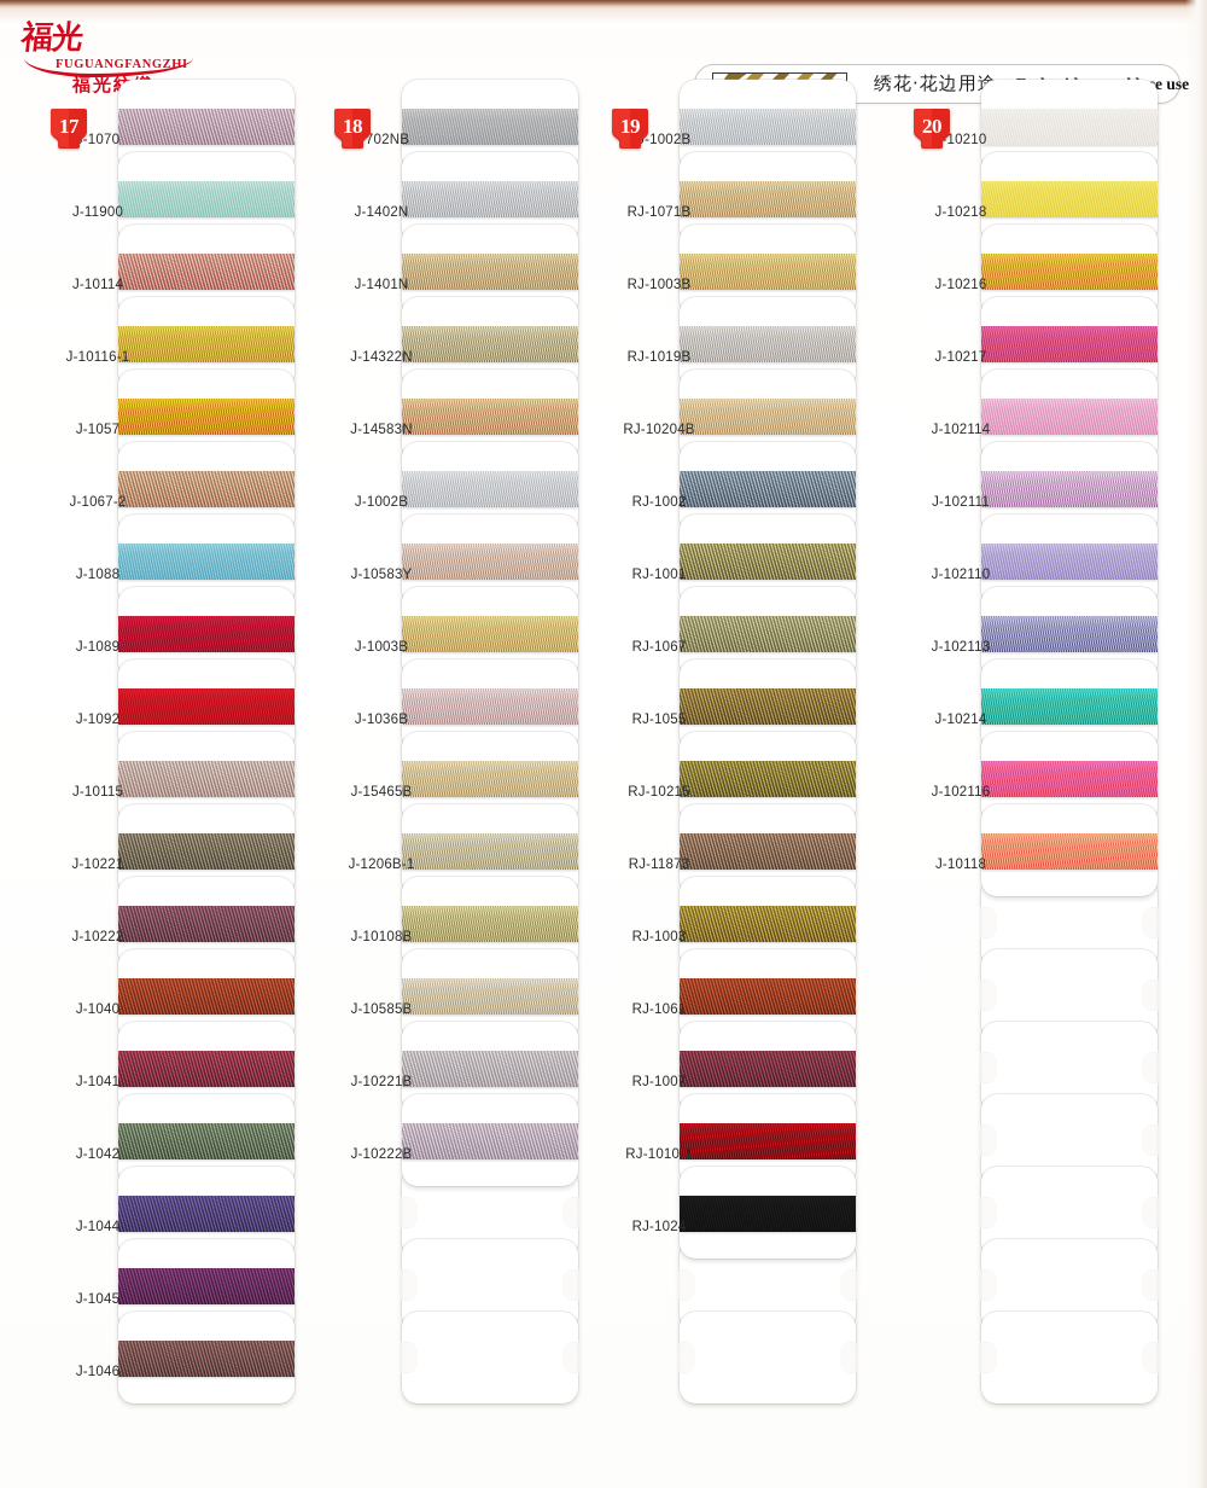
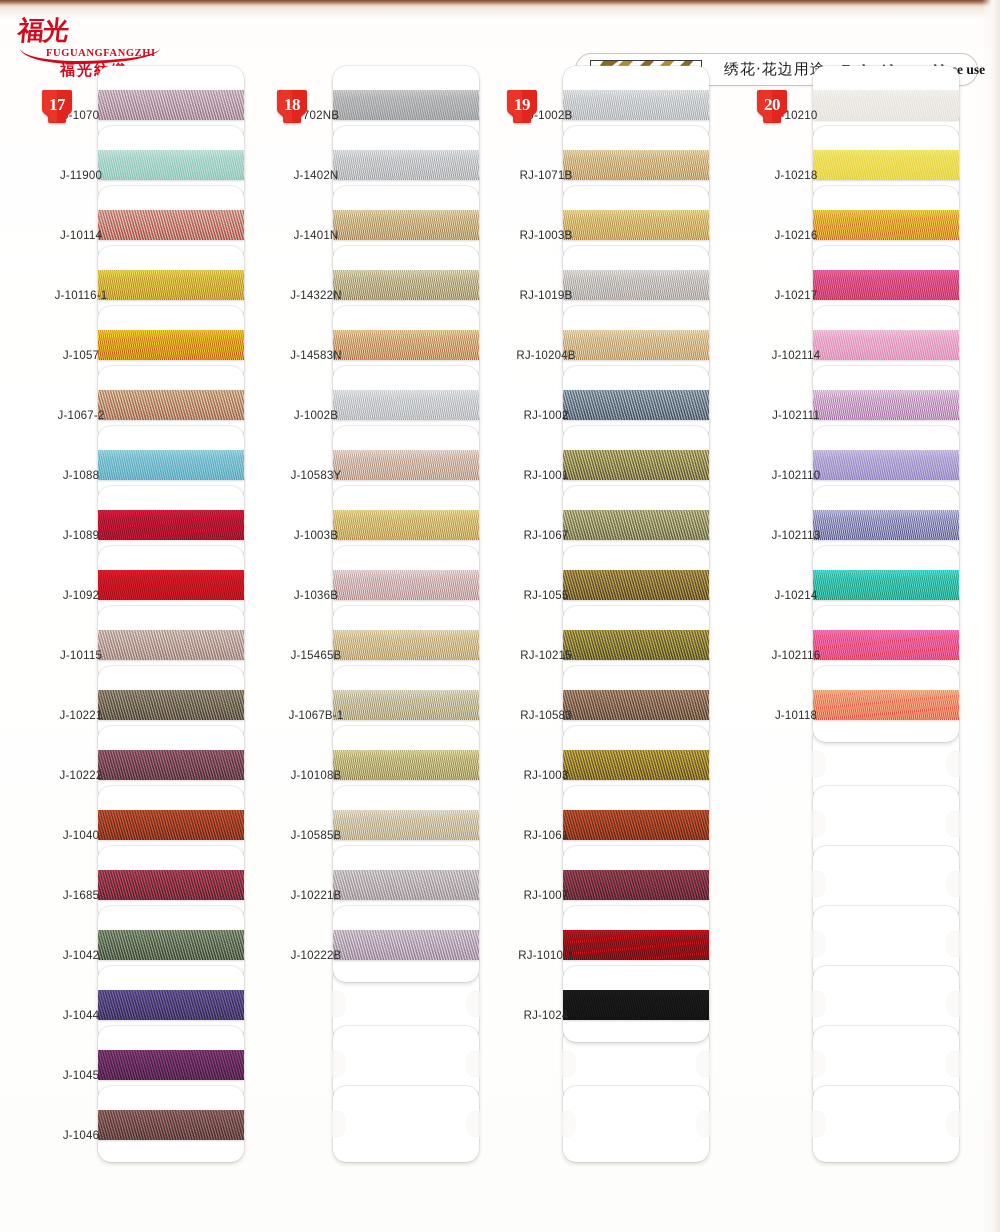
  FUGUANGFANGZHI
  绣花·花边用
  17
  -1070
  J-11900
  J-10114
  J-10116-1
  J-1057
  J-1067-2
  J-1088
  J-1089
  J-1092
  J-10115
  J-10221
  J-10222
  J-1040
- J-1041
+ J-1685
  J-1042
  J-1044
  J-1045
  J-1046
  18
  702NB
  J-1402N
  J-1401N
  J-14322N
  J-14583N
  J-1002B
  J-10583Y
  J-1003B
  J-1036B
  J-15465B
- J-1206B-1
+ J-1067B-1
  J-10108B
  J-10585B
  J-10221B
  J-10222B
  19
  -1002B
  RJ-1071B
  RJ-1003B
  RJ-1019B
  RJ-10204B
  RJ-1002
  RJ-1001
  RJ-1067
  RJ-1055
  RJ-10215
- RJ-11873
+ RJ-10583
  RJ-1003
  RJ-1061
  RJ-1007
  RJ-1010-1
  RJ-1024
  20
  -10210
  J-10218
  J-10216
  J-10217
  J-102114
  J-102111
  J-102110
  J-102113
  J-10214
  J-102116
  J-10118
